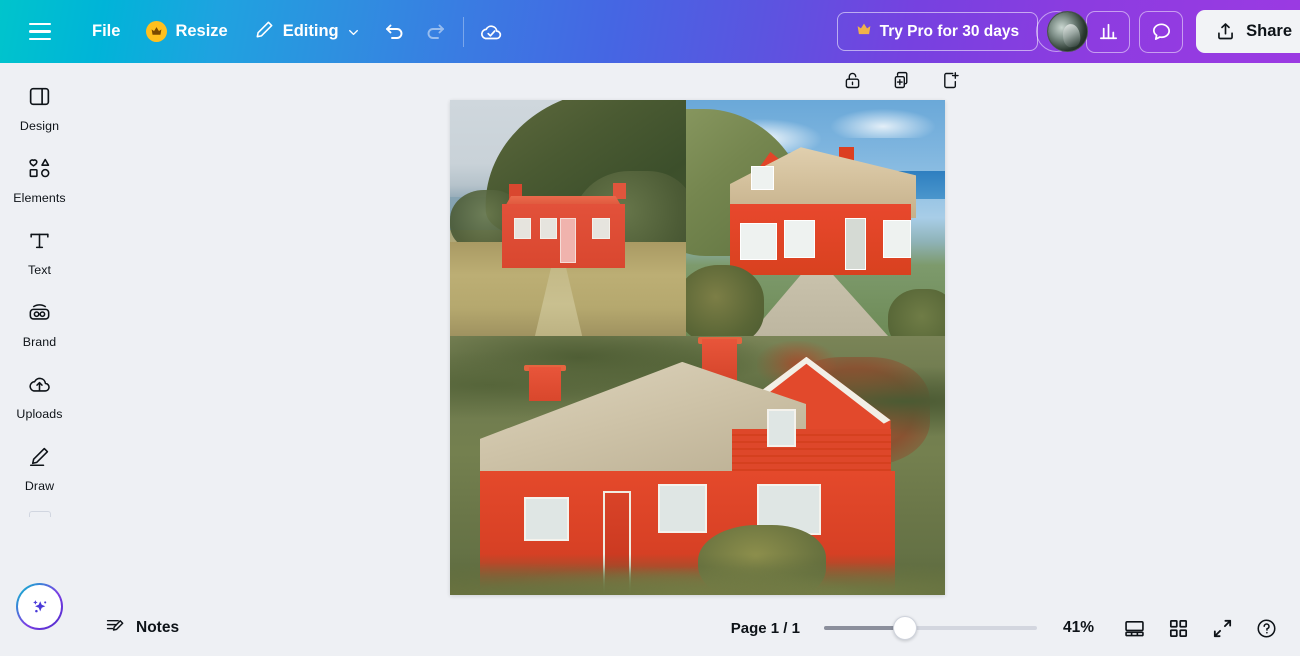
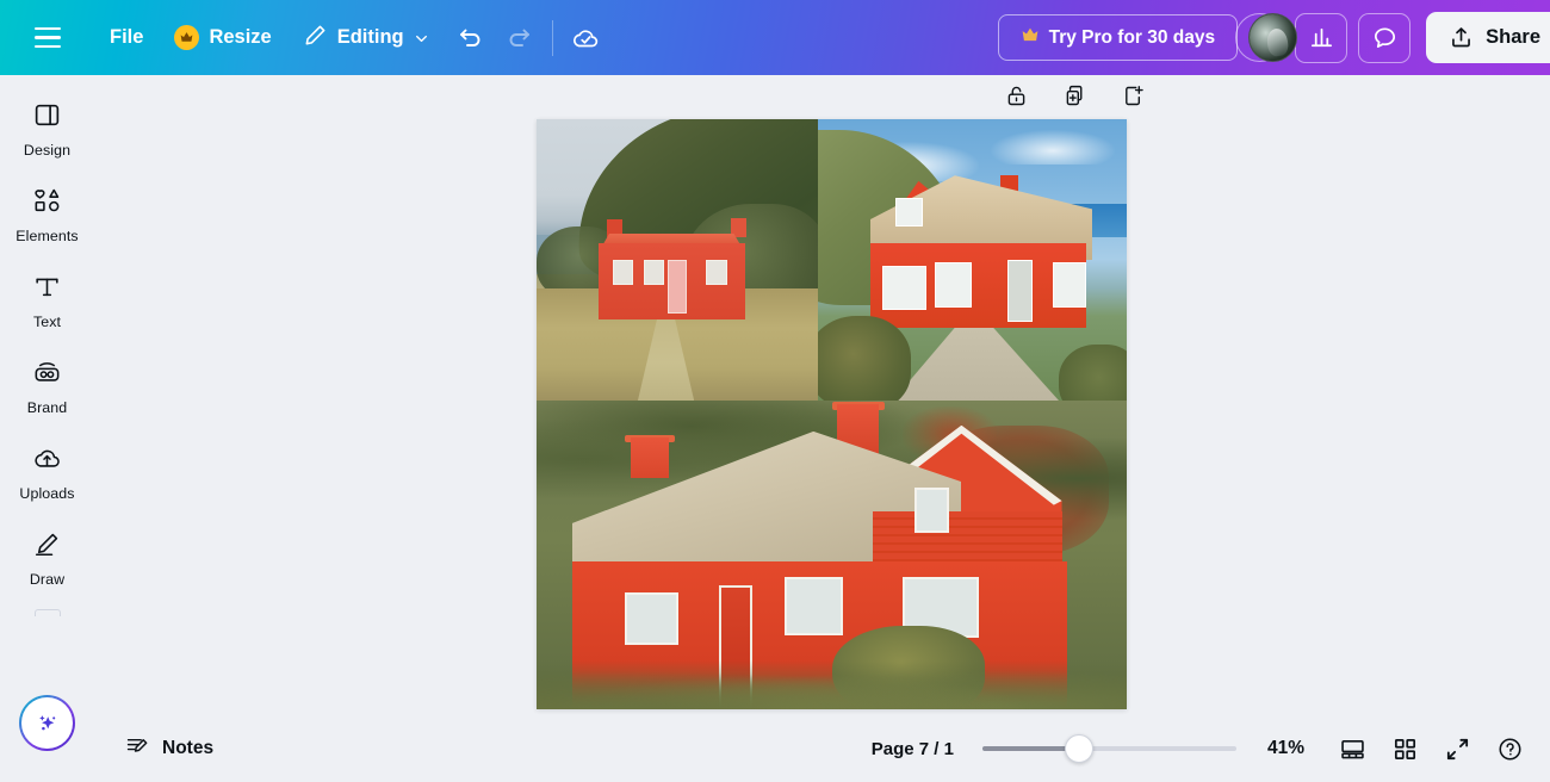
  File
  Resize
  Editing
  Try Pro for 30 days
  Share
  Design
  Elements
  Text
  Brand
  Uploads
  Draw
  Notes
- Page 1 / 1
+ Page 7 / 1
  41%
